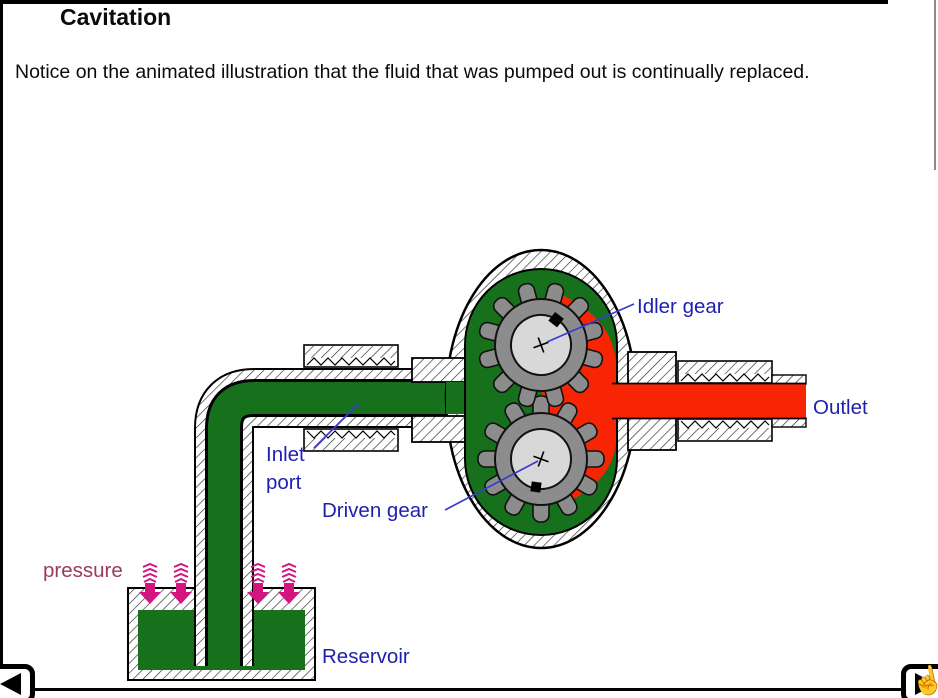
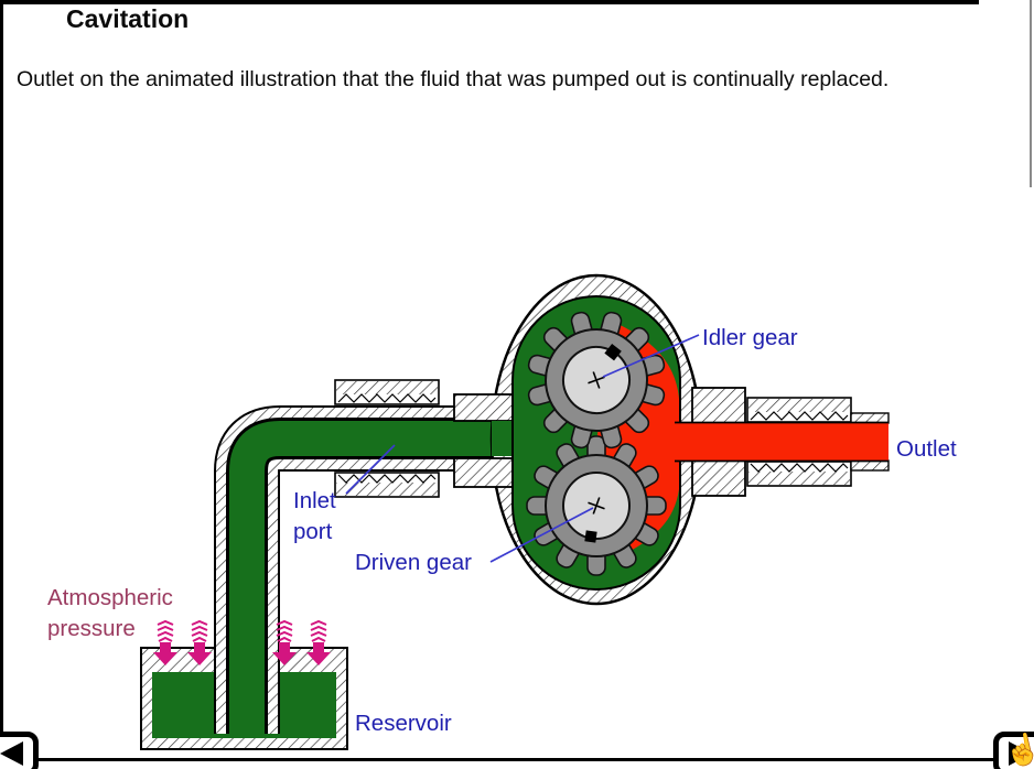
  Cavitation
- Notice on the animated illustration that the fluid that was pumped out is continually replaced.
+ Outlet on the animated illustration that the fluid that was pumped out is continually replaced.
  Idler gear
  Outlet
  Inlet
  port
  Driven gear
  Reservoir
+ Atmospheric
  pressure
